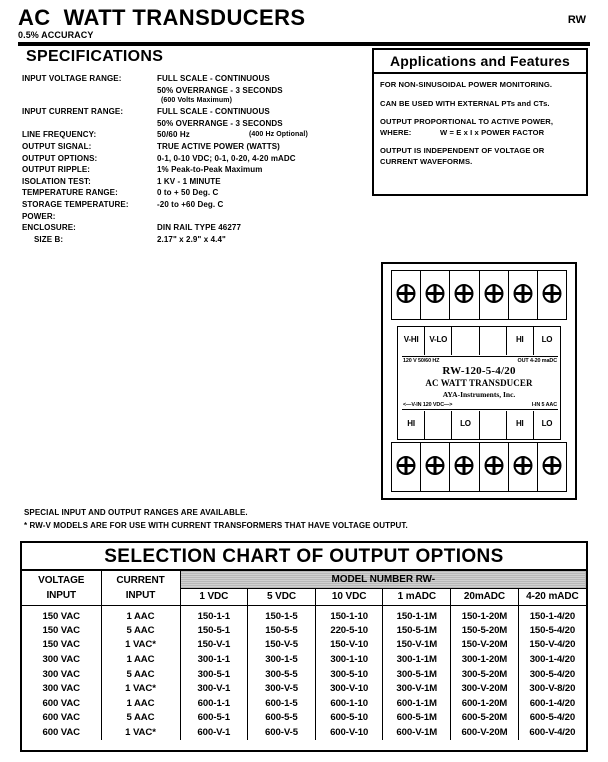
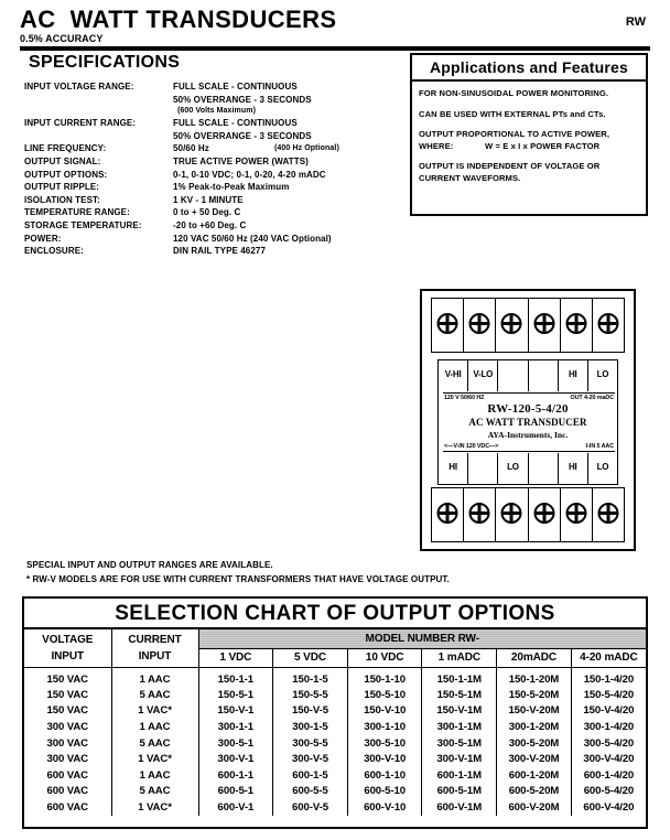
  AC WATT TRANSDUCERS
  0.5% ACCURACY
  RW
  SPECIFICATIONS
  INPUT VOLTAGE RANGE:
  FULL SCALE - CONTINUOUS
  50% OVERRANGE - 3 SECONDS
  INPUT CURRENT RANGE:
  FULL SCALE - CONTINUOUS
  50% OVERRANGE - 3 SECONDS
  LINE FREQUENCY:
  50/60 Hz
  OUTPUT SIGNAL:
  TRUE ACTIVE POWER (WATTS)
  OUTPUT OPTIONS:
  0-1, 0-10 VDC; 0-1, 0-20, 4-20 mADC
  OUTPUT RIPPLE:
  1% Peak-to-Peak Maximum
  ISOLATION TEST:
  1 KV - 1 MINUTE
  TEMPERATURE RANGE:
  0 to + 50 Deg. C
  STORAGE TEMPERATURE:
  -20 to +60 Deg. C
  POWER:
+ 120 VAC 50/60 Hz (240 VAC Optional)
  ENCLOSURE:
  DIN RAIL TYPE 46277
- SIZE B:
- 2.17" x 2.9" x 4.4"
  Applications and Features
  FOR NON-SINUSOIDAL POWER MONITORING.
  CAN BE USED WITH EXTERNAL PTs and CTs.
  OUTPUT PROPORTIONAL TO ACTIVE POWER,
  WHERE: W = E x I x POWER FACTOR
  OUTPUT IS INDEPENDENT OF VOLTAGE OR
  CURRENT WAVEFORMS.
  V-HI
  V-LO
  HI
  LO
  RW-120-5-4/20
  AC WATT TRANSDUCER
  AYA-Instruments, Inc.
  HI
  LO
  HI
  LO
  SPECIAL INPUT AND OUTPUT RANGES ARE AVAILABLE.
  * RW-V MODELS ARE FOR USE WITH CURRENT TRANSFORMERS THAT HAVE VOLTAGE OUTPUT.
  SELECTION CHART OF OUTPUT OPTIONS
  VOLTAGEINPUT	CURRENTINPUT	MODEL NUMBER RW-
  1 VDC	5 VDC	10 VDC	1 mADC	20mADC	4-20 mADC
  150 VAC	1 AAC	150-1-1	150-1-5	150-1-10	150-1-1M	150-1-20M	150-1-4/20
- 150 VAC	5 AAC	150-5-1	150-5-5	220-5-10	150-5-1M	150-5-20M	150-5-4/20
+ 150 VAC	5 AAC	150-5-1	150-5-5	150-5-10	150-5-1M	150-5-20M	150-5-4/20
  150 VAC	1 VAC*	150-V-1	150-V-5	150-V-10	150-V-1M	150-V-20M	150-V-4/20
  300 VAC	1 AAC	300-1-1	300-1-5	300-1-10	300-1-1M	300-1-20M	300-1-4/20
  300 VAC	5 AAC	300-5-1	300-5-5	300-5-10	300-5-1M	300-5-20M	300-5-4/20
- 300 VAC	1 VAC*	300-V-1	300-V-5	300-V-10	300-V-1M	300-V-20M	300-V-8/20
+ 300 VAC	1 VAC*	300-V-1	300-V-5	300-V-10	300-V-1M	300-V-20M	300-V-4/20
  600 VAC	1 AAC	600-1-1	600-1-5	600-1-10	600-1-1M	600-1-20M	600-1-4/20
  600 VAC	5 AAC	600-5-1	600-5-5	600-5-10	600-5-1M	600-5-20M	600-5-4/20
  600 VAC	1 VAC*	600-V-1	600-V-5	600-V-10	600-V-1M	600-V-20M	600-V-4/20
